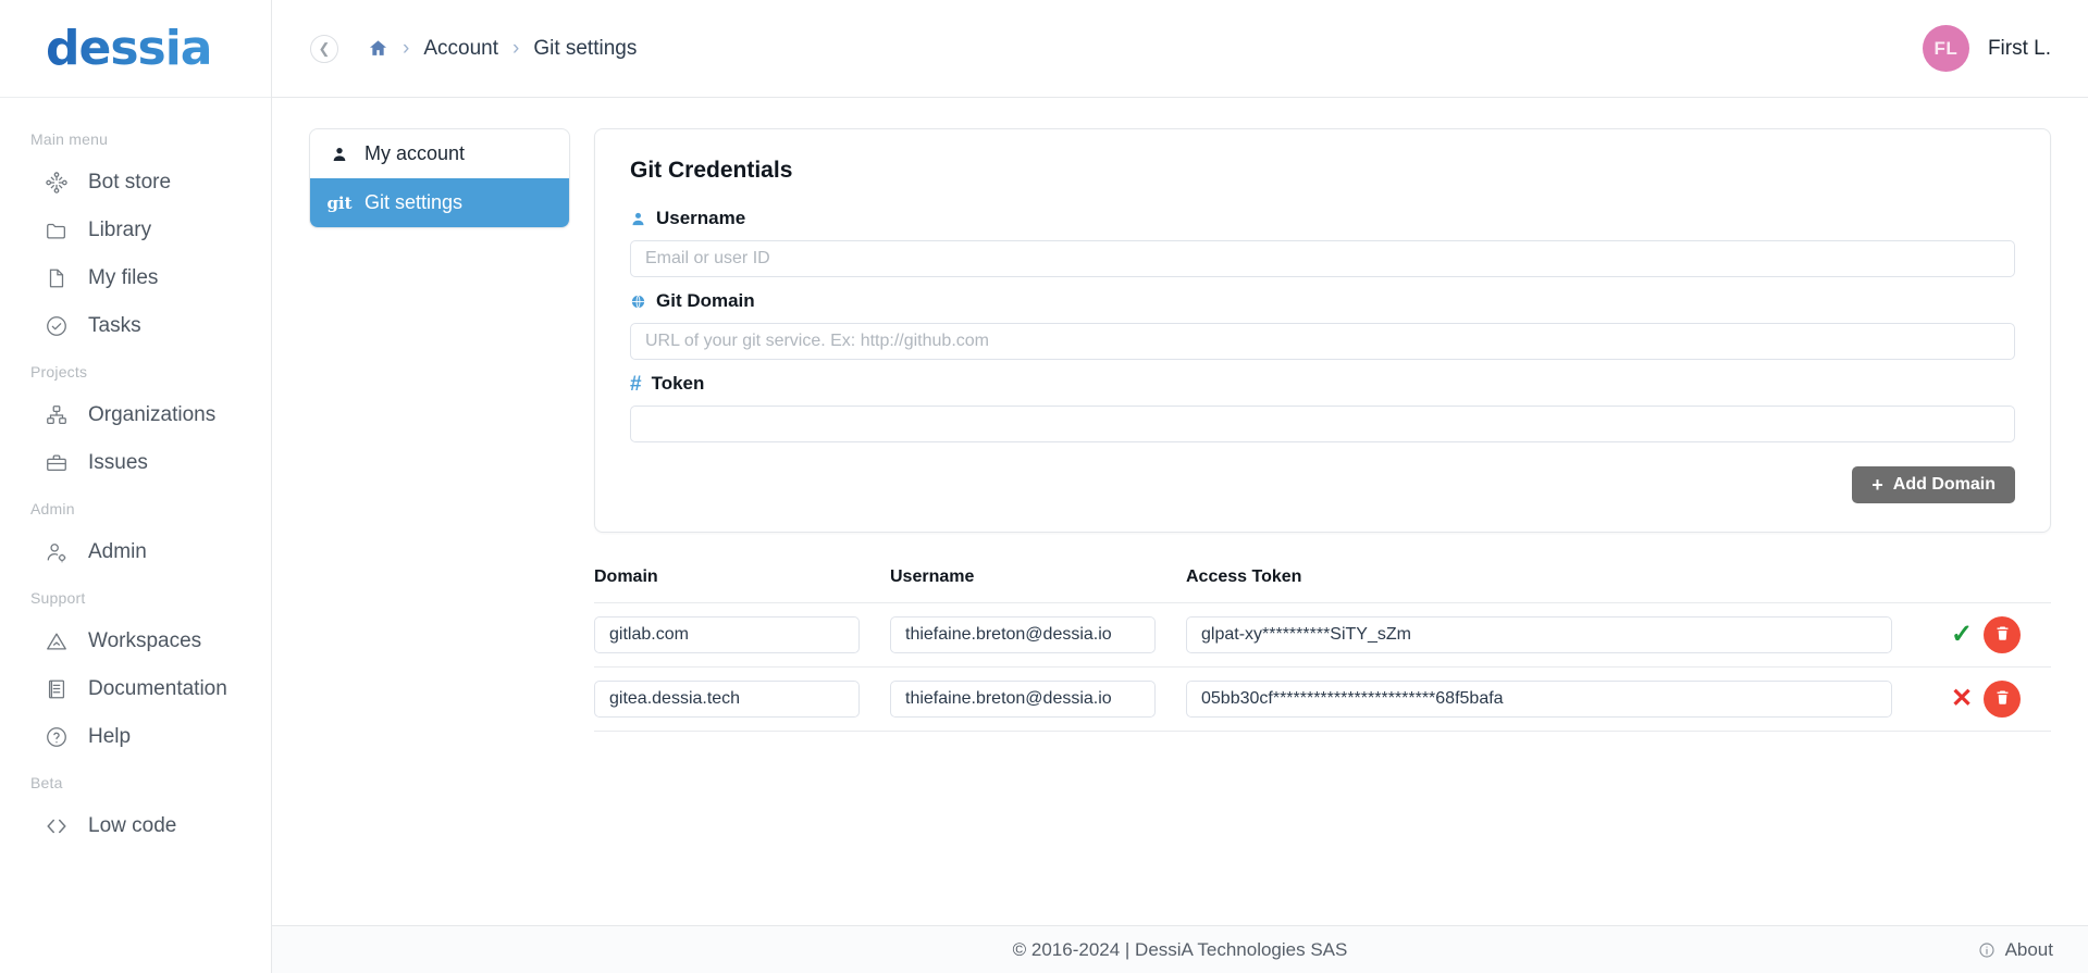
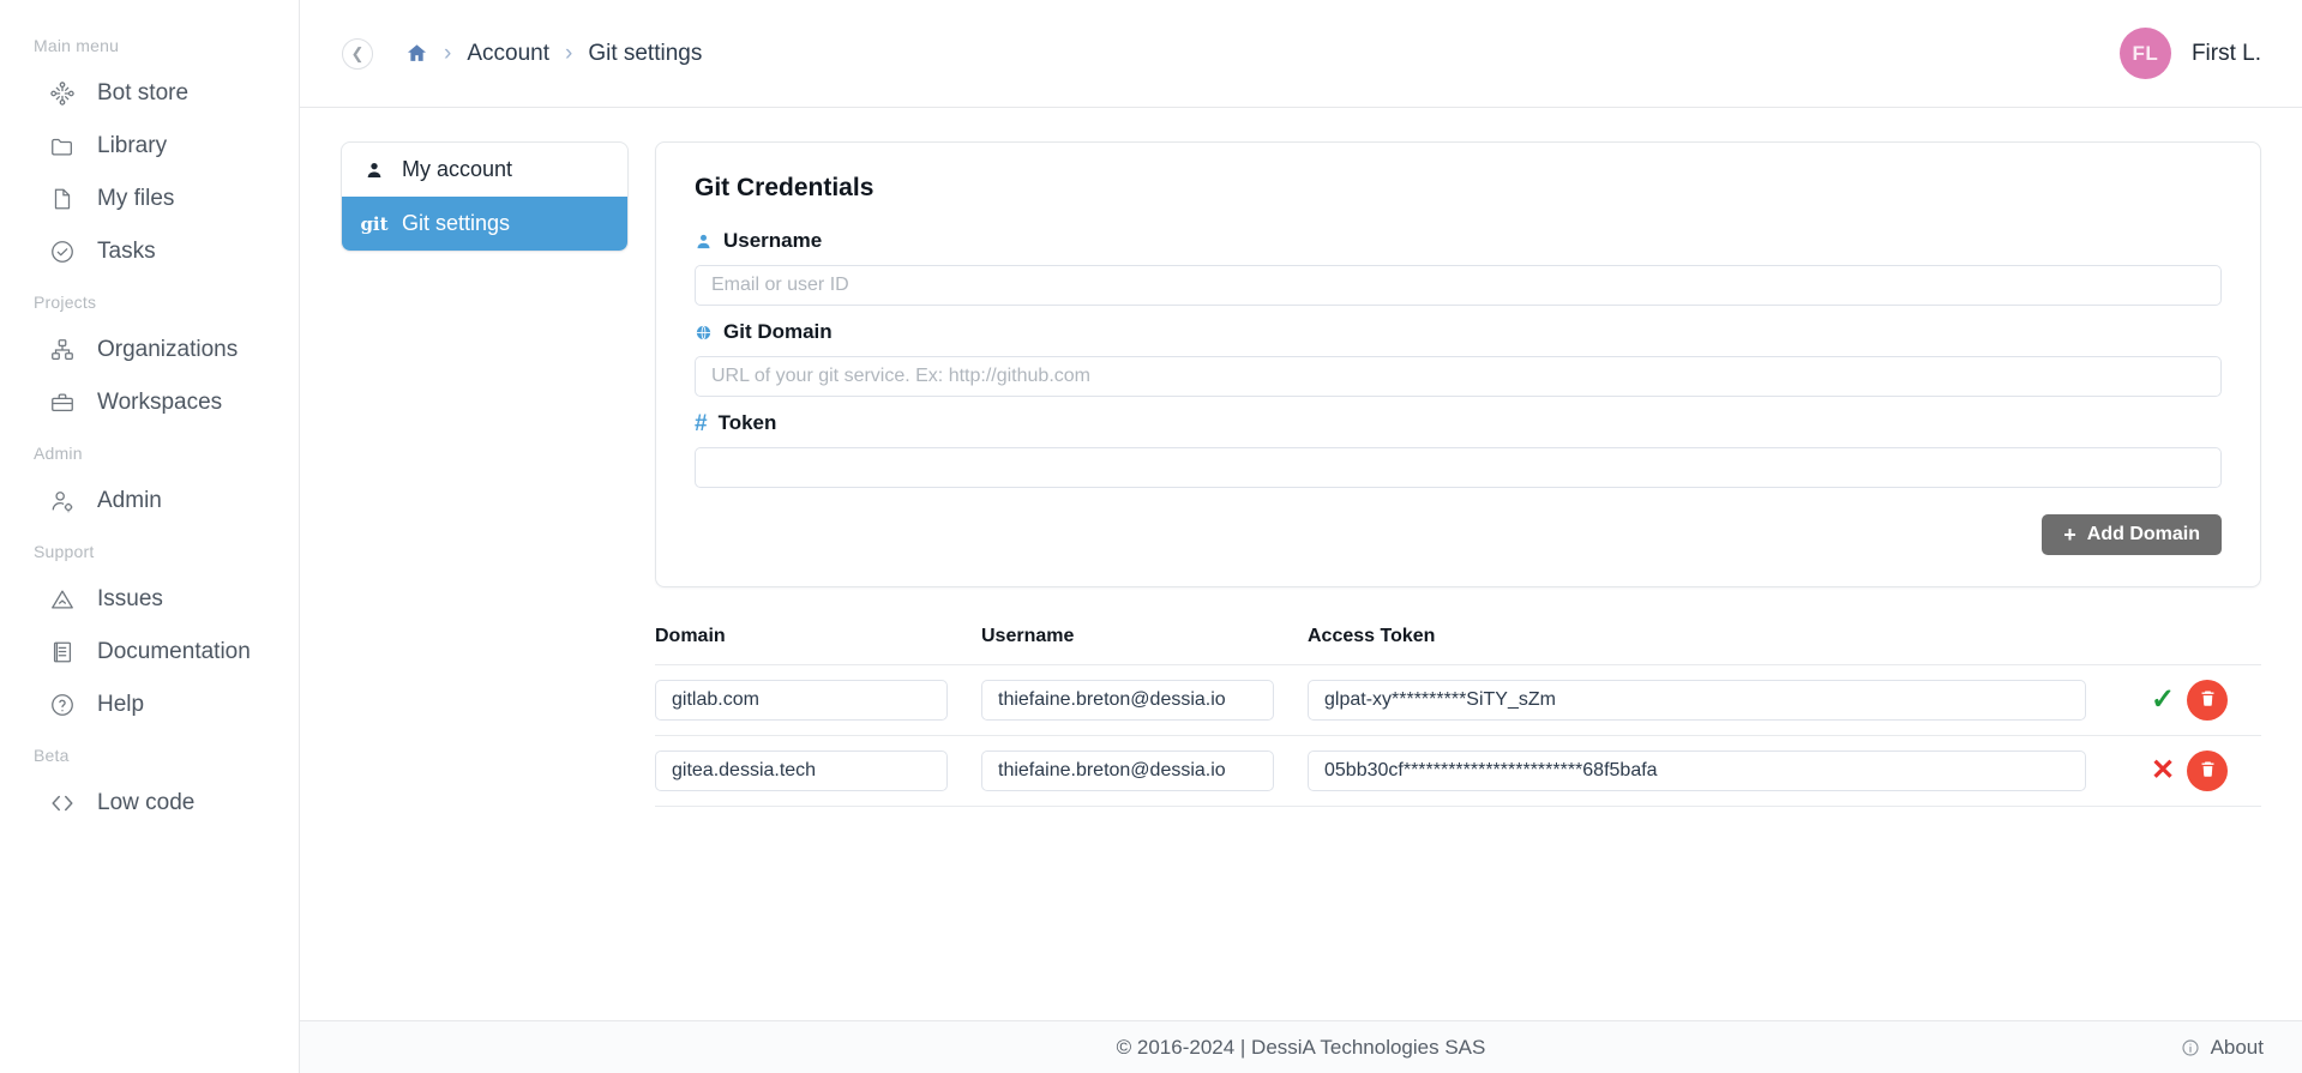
- dessia
  Main menu
  Bot store
  Library
  My files
  Tasks
  Projects
  Organizations
- Issues
+ Workspaces
  Admin
  Admin
  Support
- Workspaces
+ Issues
  Documentation
  Help
  Beta
  Low code
  ❮
  ›
  Account
  ›
  Git settings
  FL
  First L.
  My account
  git
  Git settings
  Git Credentials
  Username
  Email or user ID
  Git Domain
  URL of your git service. Ex: http://github.com
  #
  Token
  +
  Add Domain
  Domain
  Username
  Access Token
  gitlab.com
  thiefaine.breton@dessia.io
  glpat-xy**********SiTY_sZm
  ✓
  gitea.dessia.tech
  thiefaine.breton@dessia.io
  05bb30cf************************68f5bafa
  ✕
  © 2016-2024 | DessiA Technologies SAS
  About
